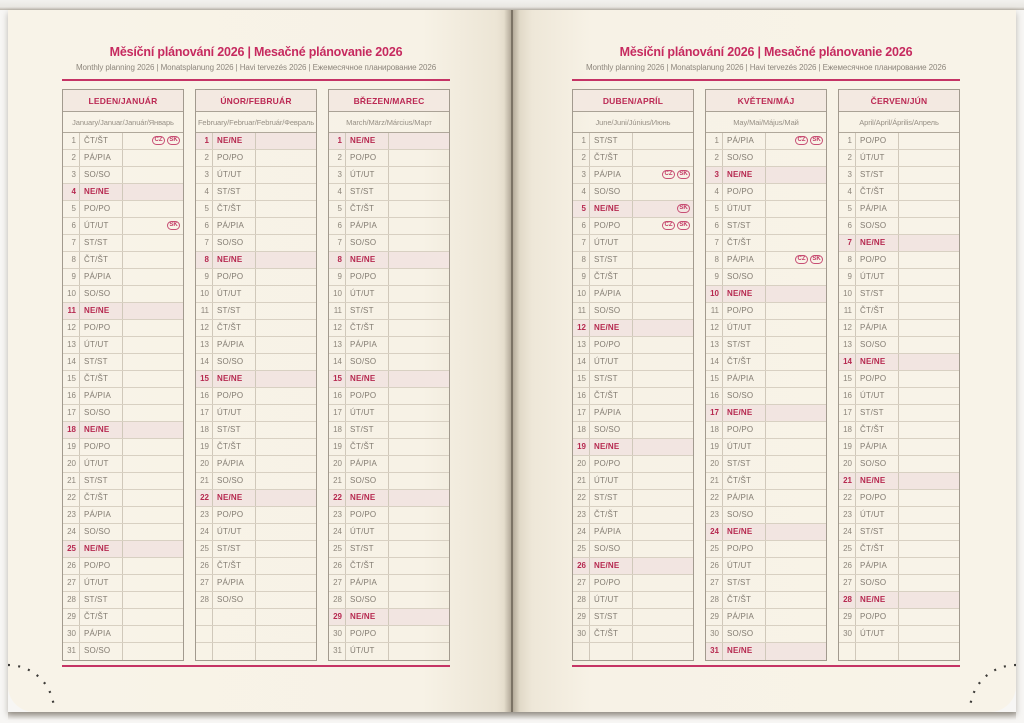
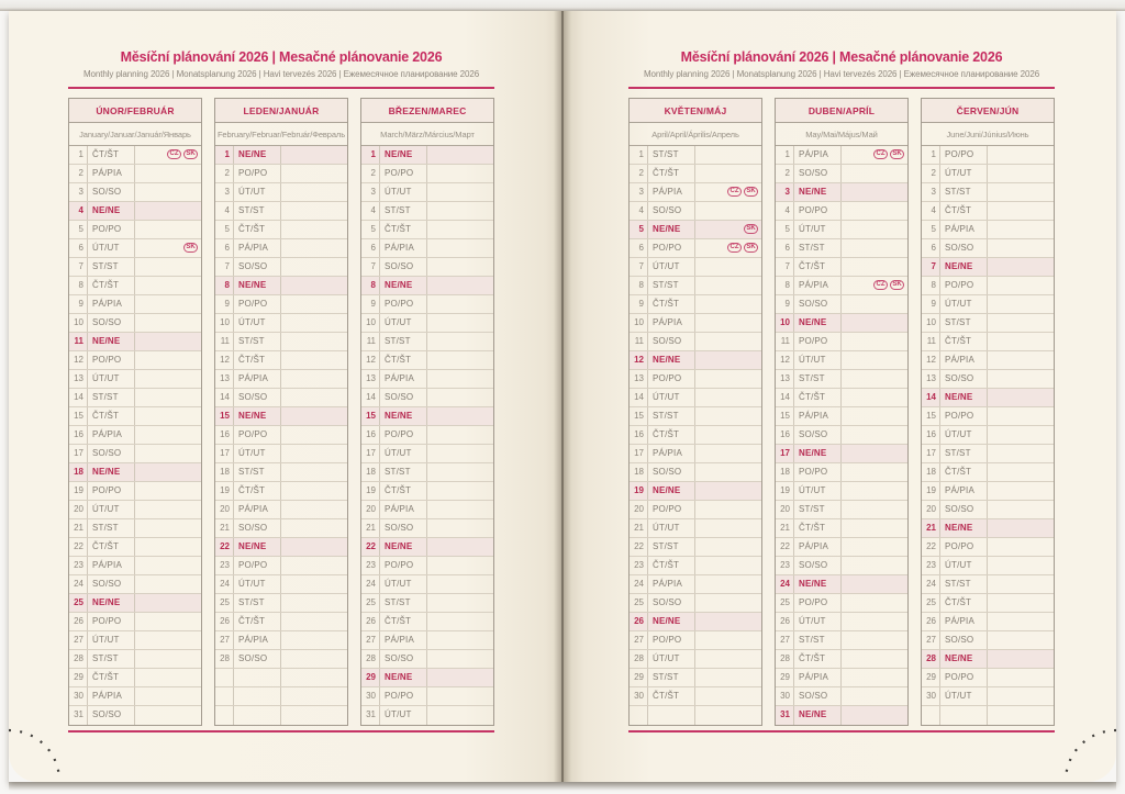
  Měsíční plánování 2026 | Mesačné plánovanie 2026
  Monthly planning 2026 | Monatsplanung 2026 | Havi tervezés 2026 | Ежемесячное планирование 2026
- LEDEN/JANUÁR
+ ÚNOR/FEBRUÁR
  January/Januar/Január/Январь
  1
  ČT/ŠT
  2
  PÁ/PIA
  3
  SO/SO
  4
  NE/NE
  5
  PO/PO
  6
  ÚT/UT
  7
  ST/ST
  8
  ČT/ŠT
  9
  PÁ/PIA
  10
  SO/SO
  11
  NE/NE
  12
  PO/PO
  13
  ÚT/UT
  14
  ST/ST
  15
  ČT/ŠT
  16
  PÁ/PIA
  17
  SO/SO
  18
  NE/NE
  19
  PO/PO
  20
  ÚT/UT
  21
  ST/ST
  22
  ČT/ŠT
  23
  PÁ/PIA
  24
  SO/SO
  25
  NE/NE
  26
  PO/PO
  27
  ÚT/UT
  28
  ST/ST
  29
  ČT/ŠT
  30
  PÁ/PIA
  31
  SO/SO
- ÚNOR/FEBRUÁR
+ LEDEN/JANUÁR
  February/Februar/Február/Февраль
  1
  NE/NE
  2
  PO/PO
  3
  ÚT/UT
  4
  ST/ST
  5
  ČT/ŠT
  6
  PÁ/PIA
  7
  SO/SO
  8
  NE/NE
  9
  PO/PO
  10
  ÚT/UT
  11
  ST/ST
  12
  ČT/ŠT
  13
  PÁ/PIA
  14
  SO/SO
  15
  NE/NE
  16
  PO/PO
  17
  ÚT/UT
  18
  ST/ST
  19
  ČT/ŠT
  20
  PÁ/PIA
  21
  SO/SO
  22
  NE/NE
  23
  PO/PO
  24
  ÚT/UT
  25
  ST/ST
  26
  ČT/ŠT
  27
  PÁ/PIA
  28
  SO/SO
  BŘEZEN/MAREC
  March/März/Március/Март
  1
  NE/NE
  2
  PO/PO
  3
  ÚT/UT
  4
  ST/ST
  5
  ČT/ŠT
  6
  PÁ/PIA
  7
  SO/SO
  8
  NE/NE
  9
  PO/PO
  10
  ÚT/UT
  11
  ST/ST
  12
  ČT/ŠT
  13
  PÁ/PIA
  14
  SO/SO
  15
  NE/NE
  16
  PO/PO
  17
  ÚT/UT
  18
  ST/ST
  19
  ČT/ŠT
  20
  PÁ/PIA
  21
  SO/SO
  22
  NE/NE
  23
  PO/PO
  24
  ÚT/UT
  25
  ST/ST
  26
  ČT/ŠT
  27
  PÁ/PIA
  28
  SO/SO
  29
  NE/NE
  30
  PO/PO
  31
  ÚT/UT
  Měsíční plánování 2026 | Mesačné plánovanie 2026
  Monthly planning 2026 | Monatsplanung 2026 | Havi tervezés 2026 | Ежемесячное планирование 2026
- DUBEN/APRÍL
+ KVĚTEN/MÁJ
- June/Juni/Június/Июнь
+ April/April/Április/Апрель
  1
  ST/ST
  2
  ČT/ŠT
  3
  PÁ/PIA
  4
  SO/SO
  5
  NE/NE
  6
  PO/PO
  7
  ÚT/UT
  8
  ST/ST
  9
  ČT/ŠT
  10
  PÁ/PIA
  11
  SO/SO
  12
  NE/NE
  13
  PO/PO
  14
  ÚT/UT
  15
  ST/ST
  16
  ČT/ŠT
  17
  PÁ/PIA
  18
  SO/SO
  19
  NE/NE
  20
  PO/PO
  21
  ÚT/UT
  22
  ST/ST
  23
  ČT/ŠT
  24
  PÁ/PIA
  25
  SO/SO
  26
  NE/NE
  27
  PO/PO
  28
  ÚT/UT
  29
  ST/ST
  30
  ČT/ŠT
- KVĚTEN/MÁJ
+ DUBEN/APRÍL
  May/Mai/Május/Май
  1
  PÁ/PIA
  2
  SO/SO
  3
  NE/NE
  4
  PO/PO
  5
  ÚT/UT
  6
  ST/ST
  7
  ČT/ŠT
  8
  PÁ/PIA
  9
  SO/SO
  10
  NE/NE
  11
  PO/PO
  12
  ÚT/UT
  13
  ST/ST
  14
  ČT/ŠT
  15
  PÁ/PIA
  16
  SO/SO
  17
  NE/NE
  18
  PO/PO
  19
  ÚT/UT
  20
  ST/ST
  21
  ČT/ŠT
  22
  PÁ/PIA
  23
  SO/SO
  24
  NE/NE
  25
  PO/PO
  26
  ÚT/UT
  27
  ST/ST
  28
  ČT/ŠT
  29
  PÁ/PIA
  30
  SO/SO
  31
  NE/NE
  ČERVEN/JÚN
- April/April/Április/Апрель
+ June/Juni/Június/Июнь
  1
  PO/PO
  2
  ÚT/UT
  3
  ST/ST
  4
  ČT/ŠT
  5
  PÁ/PIA
  6
  SO/SO
  7
  NE/NE
  8
  PO/PO
  9
  ÚT/UT
  10
  ST/ST
  11
  ČT/ŠT
  12
  PÁ/PIA
  13
  SO/SO
  14
  NE/NE
  15
  PO/PO
  16
  ÚT/UT
  17
  ST/ST
  18
  ČT/ŠT
  19
  PÁ/PIA
  20
  SO/SO
  21
  NE/NE
  22
  PO/PO
  23
  ÚT/UT
  24
  ST/ST
  25
  ČT/ŠT
  26
  PÁ/PIA
  27
  SO/SO
  28
  NE/NE
  29
  PO/PO
  30
  ÚT/UT
